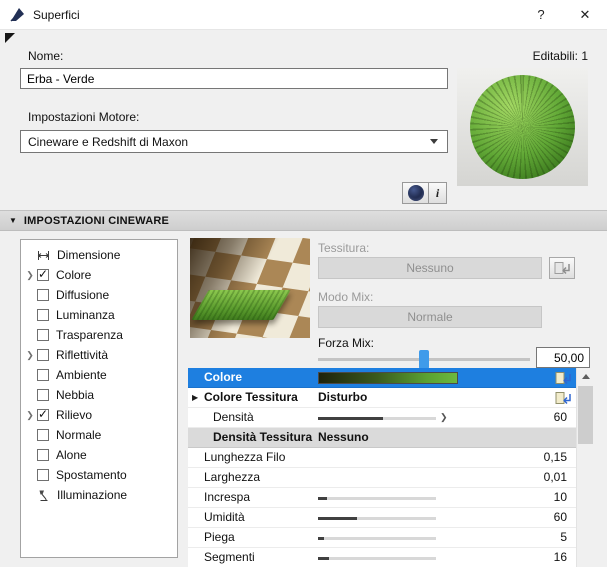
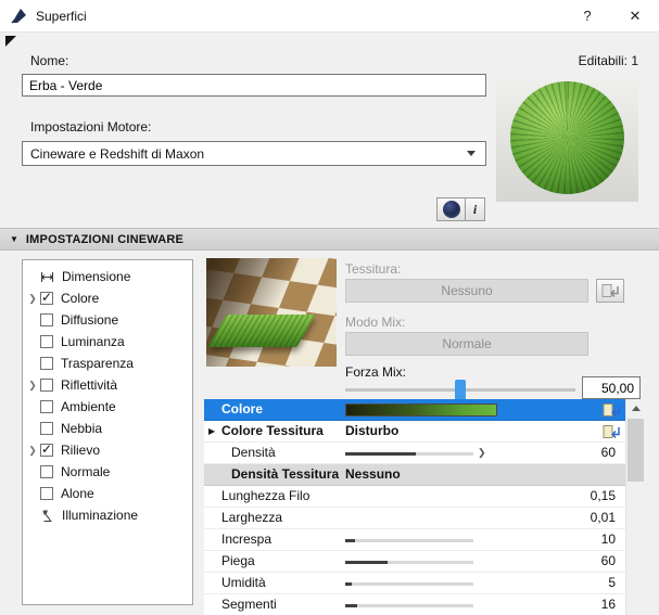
  Superfici
  ?
  ✕
  Nome:
  Editabili: 1
  Erba - Verde
  Impostazioni Motore:
  Cineware e Redshift di Maxon
  i
  IMPOSTAZIONI CINEWARE
  Dimensione
  Colore
  Diffusione
  Luminanza
  Trasparenza
  Riflettività
  Ambiente
  Nebbia
  Rilievo
  Normale
  Alone
- Spostamento
  Illuminazione
  Tessitura:
  Nessuno
  Modo Mix:
  Normale
  Forza Mix:
  50,00
  Colore
  Colore Tessitura
  Disturbo
  Densità
  60
  Densità Tessitura
  Nessuno
  Lunghezza Filo
  0,15
  Larghezza
  0,01
  Increspa
  10
- Umidità
+ Piega
  60
- Piega
+ Umidità
  5
  Segmenti
  16
